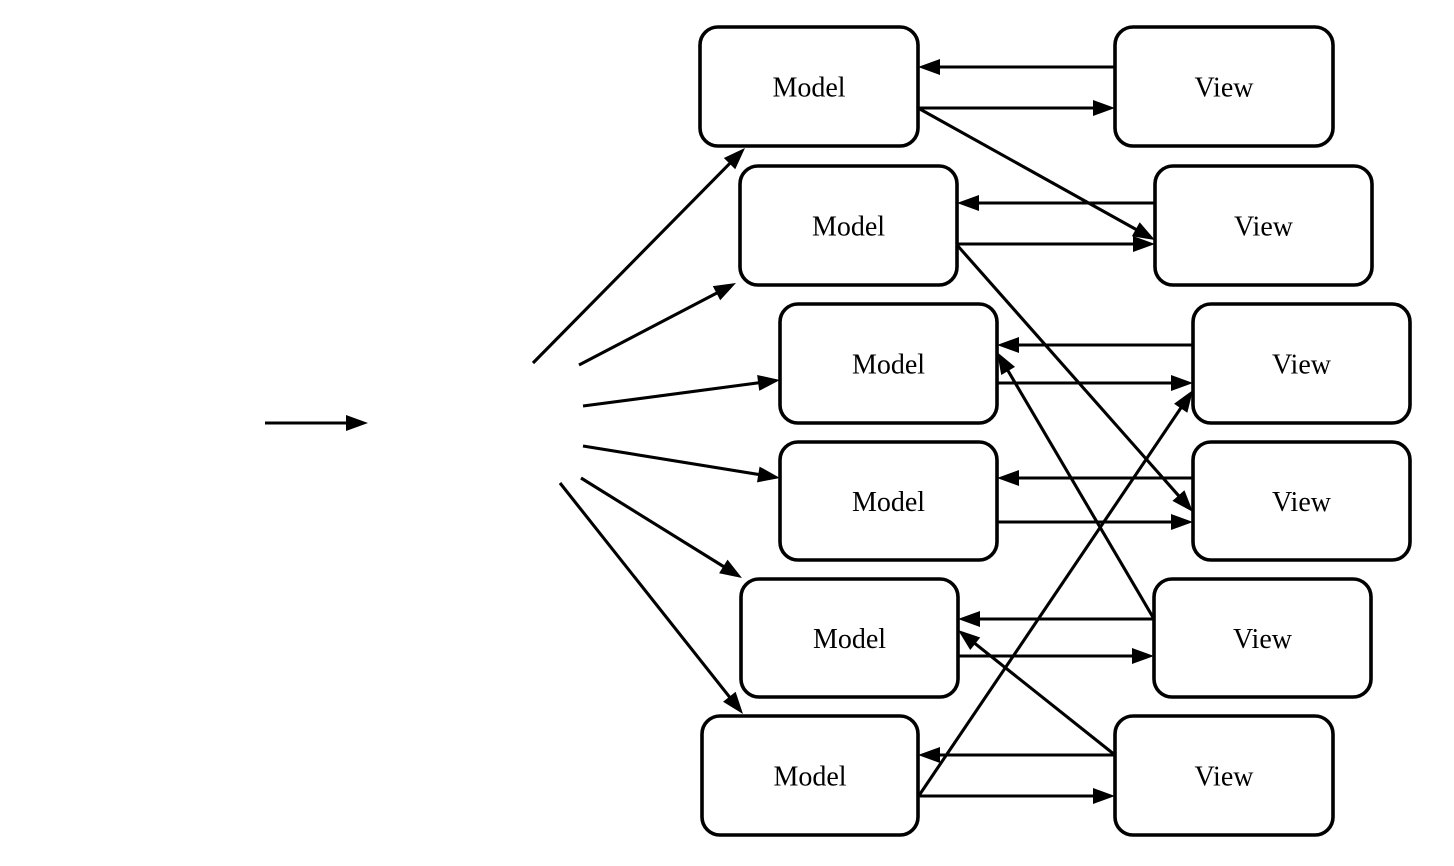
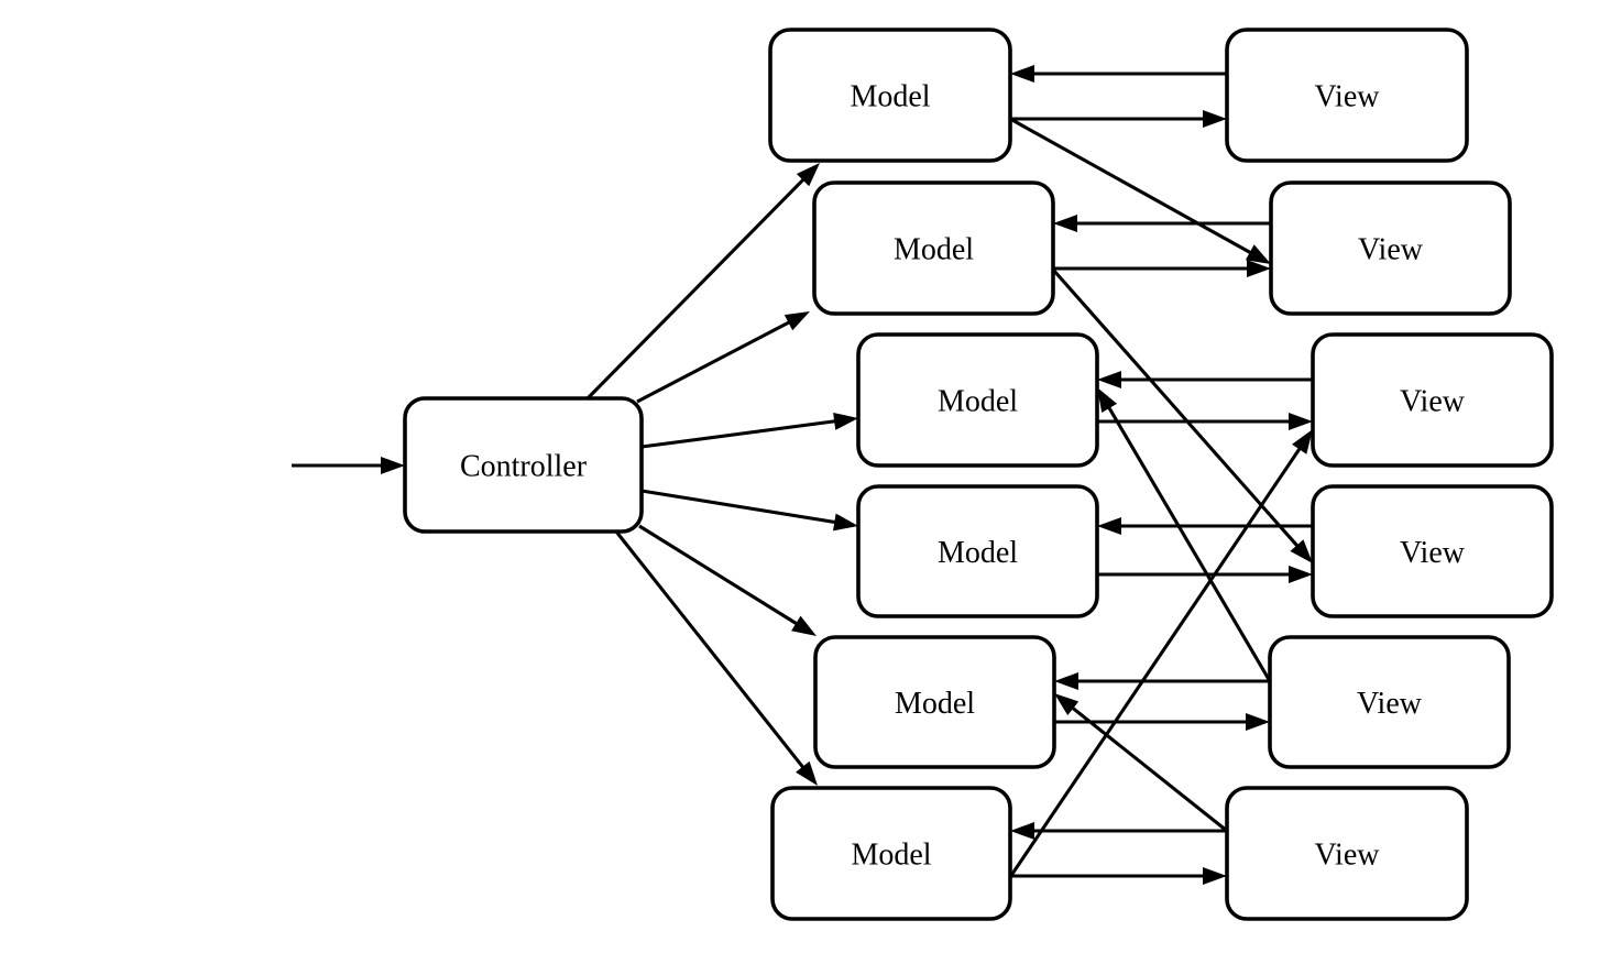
+ Controller
  Model
  Model
  Model
  Model
  Model
  Model
  View
  View
  View
  View
  View
  View
